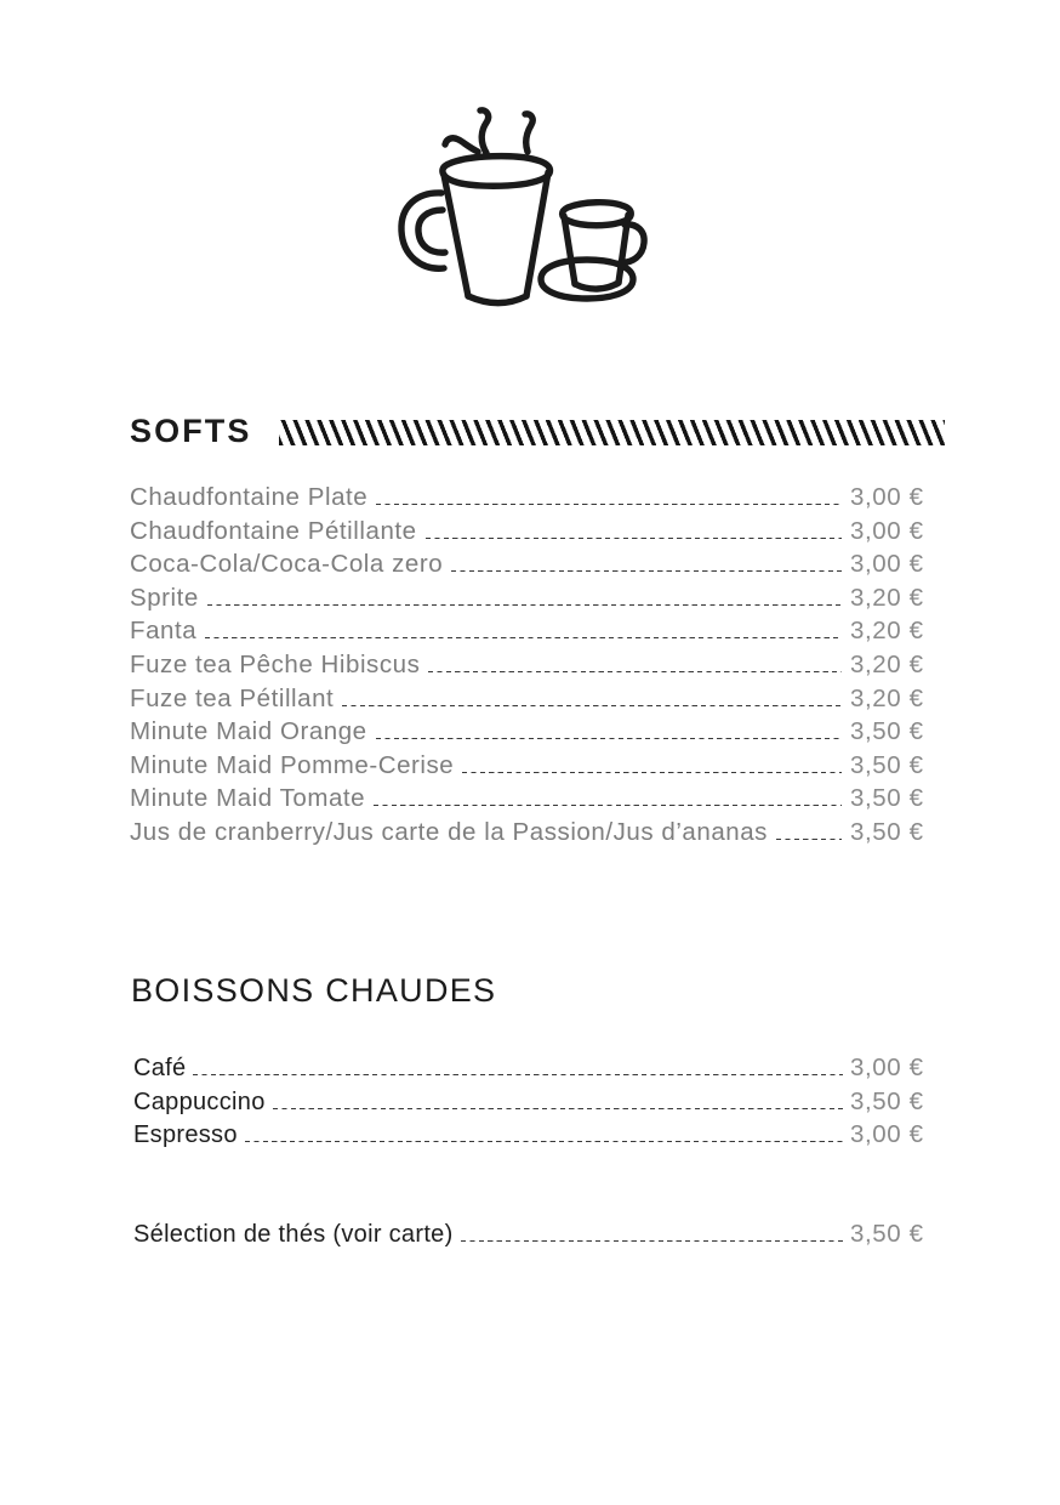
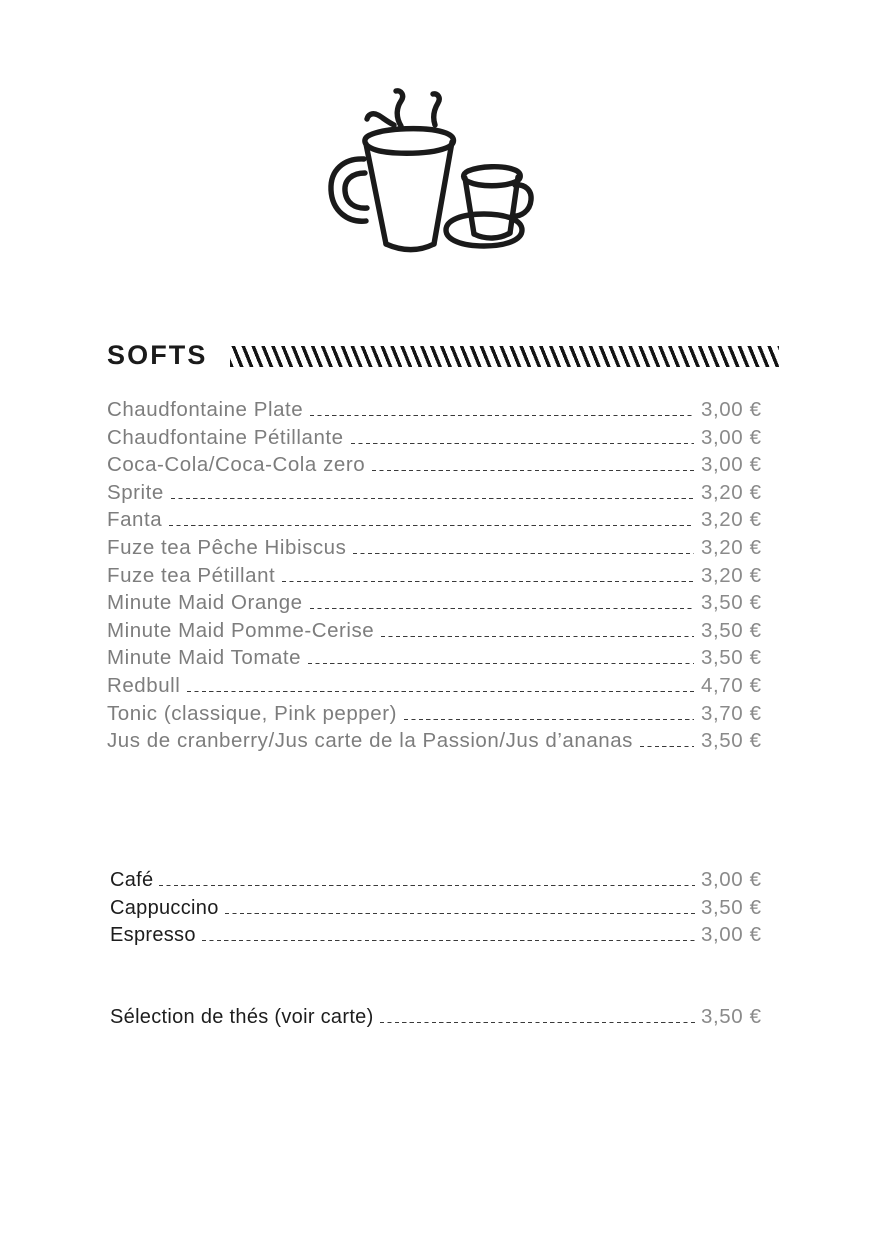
  SOFTS
  Chaudfontaine Plate
  3,00 €
  Chaudfontaine Pétillante
  3,00 €
  Coca-Cola/Coca-Cola zero
  3,00 €
  Sprite
  3,20 €
  Fanta
  3,20 €
  Fuze tea Pêche Hibiscus
  3,20 €
  Fuze tea Pétillant
  3,20 €
  Minute Maid Orange
  3,50 €
  Minute Maid Pomme-Cerise
  3,50 €
  Minute Maid Tomate
  3,50 €
+ Redbull
+ 4,70 €
+ Tonic (classique, Pink pepper)
+ 3,70 €
  Jus de cranberry/Jus carte de la Passion/Jus d’ananas
  3,50 €
- BOISSONS CHAUDES
  Café
  3,00 €
  Cappuccino
  3,50 €
  Espresso
  3,00 €
  Sélection de thés (voir carte)
  3,50 €
